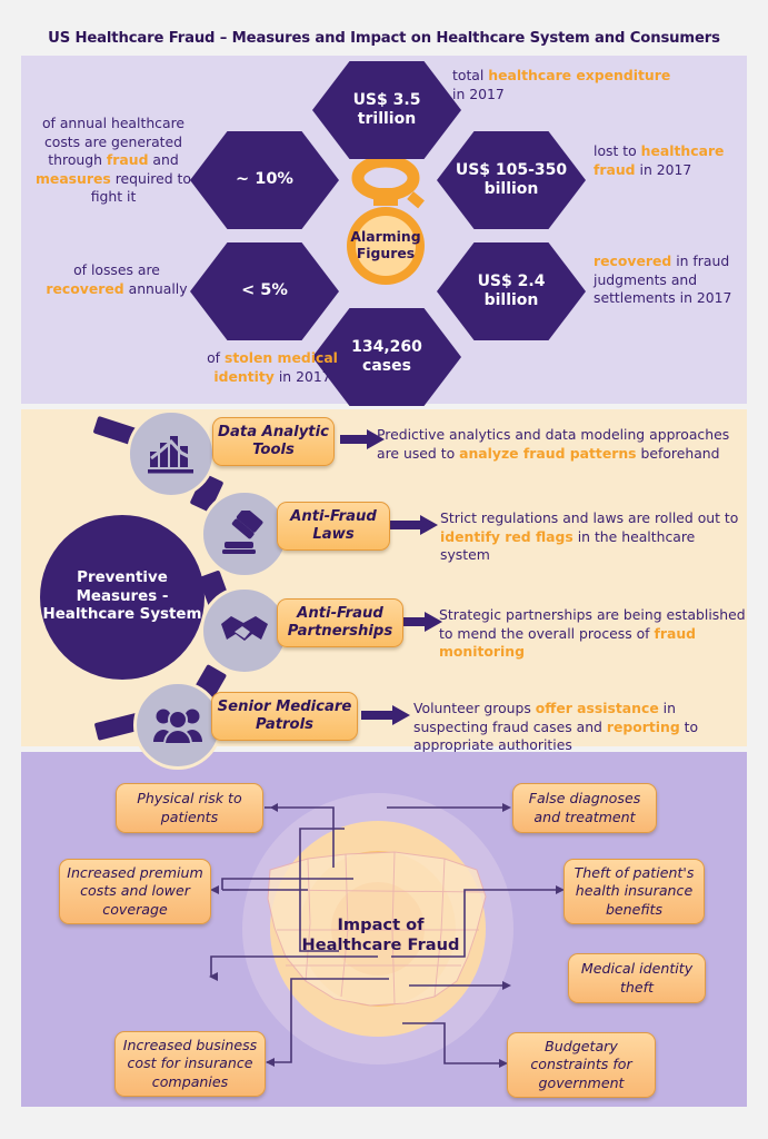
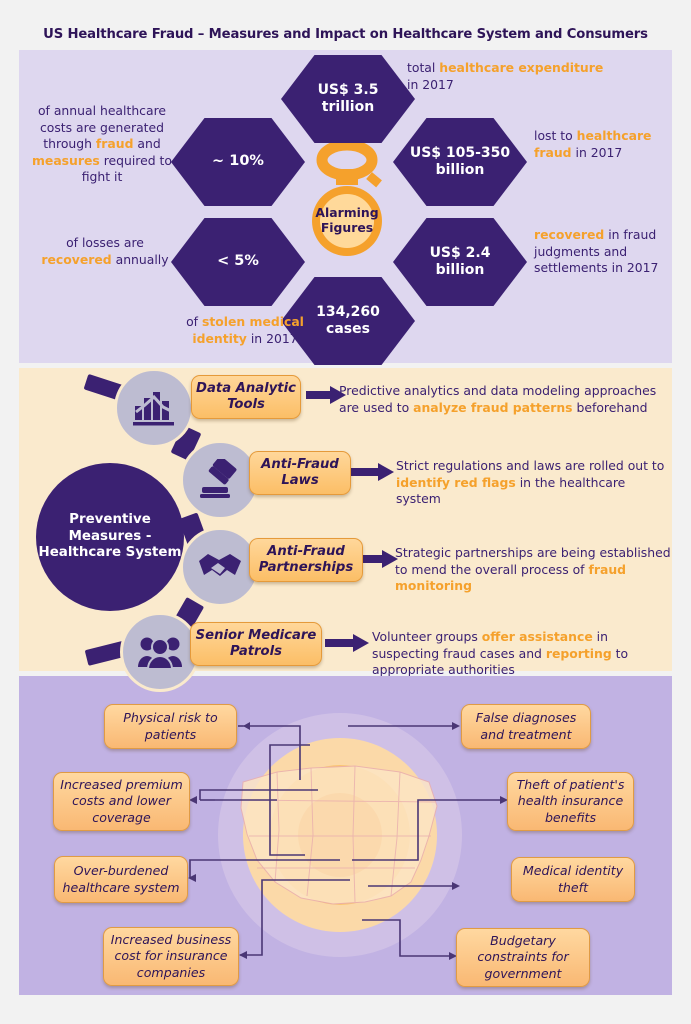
  US Healthcare Fraud – Measures and Impact on Healthcare System and Consumers
  US$ 3.5
  trillion
  total healthcare expenditure in 2017
  ~ 10%
  of annual healthcare costs are generated through fraud and measures required to fight it
  US$ 105-350
  billion
  lost to healthcare fraud in 2017
  < 5%
  of losses are recovered annually
  US$ 2.4
  billion
  recovered in fraud judgments and settlements in 2017
  134,260
  cases
  of stolen medical identity in 2017
  Alarming
  Figures
  Preventive Measures - Healthcare System
  Data Analytic Tools
  Anti-Fraud Laws
  Anti-Fraud Partnerships
  Senior Medicare Patrols
  Predictive analytics and data modeling approaches are used to analyze fraud patterns beforehand
  Strict regulations and laws are rolled out to identify red flags in the healthcare system
  Strategic partnerships are being established to mend the overall process of fraud monitoring
  Volunteer groups offer assistance in suspecting fraud cases and reporting to appropriate authorities
- Impact of
- Healthcare Fraud
  Physical risk to patients
  Increased premium costs and lower coverage
+ Over-burdened healthcare system
  Increased business cost for insurance companies
  False diagnoses and treatment
  Theft of patient's health insurance benefits
  Medical identity theft
  Budgetary constraints for government
